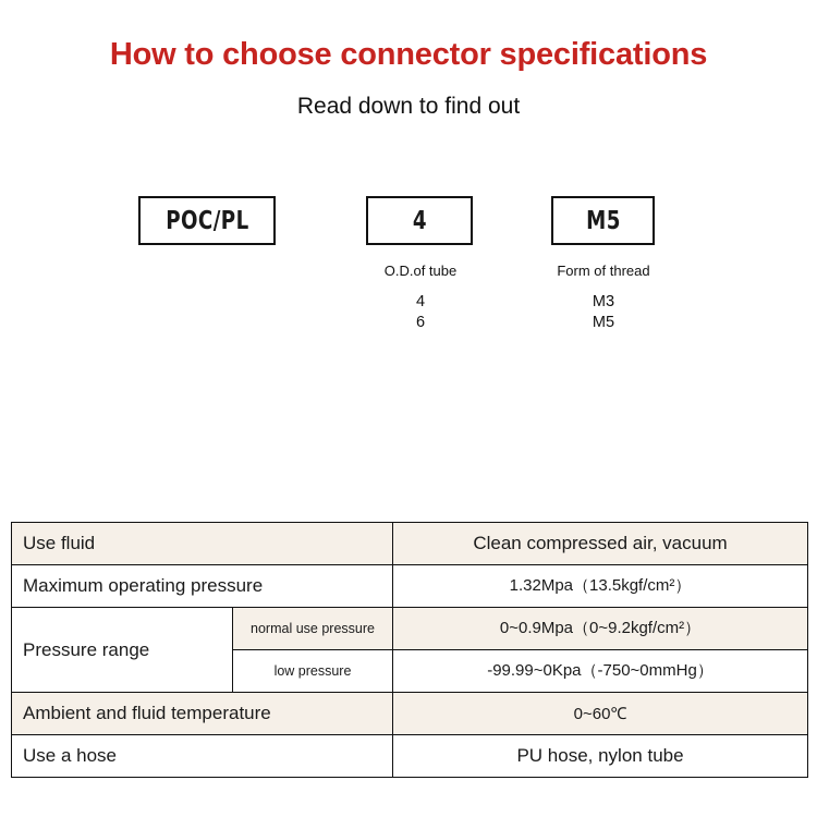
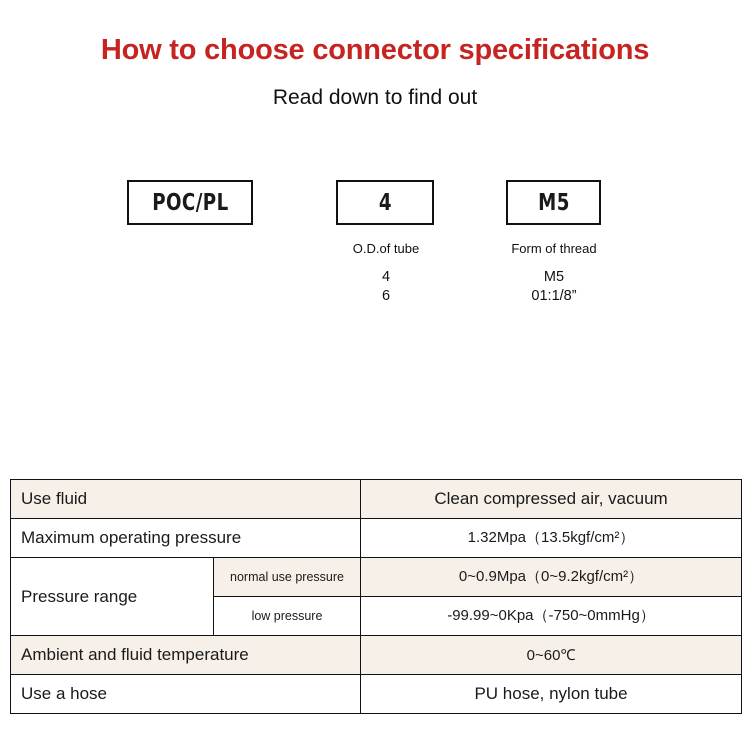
  How to choose connector specifications
  Read down to find out
  POC/PL
  4
  M5
  O.D.of tube
  4
  6
  Form of thread
- M3
  M5
+ 01:1/8”
  Use fluid	Clean compressed air, vacuum
  Maximum operating pressure	1.32Mpa（13.5kgf/cm²）
  Pressure range	normal use pressure	0~0.9Mpa（0~9.2kgf/cm²）
  low pressure	-99.99~0Kpa（-750~0mmHg）
  Ambient and fluid temperature	0~60℃
  Use a hose	PU hose, nylon tube
